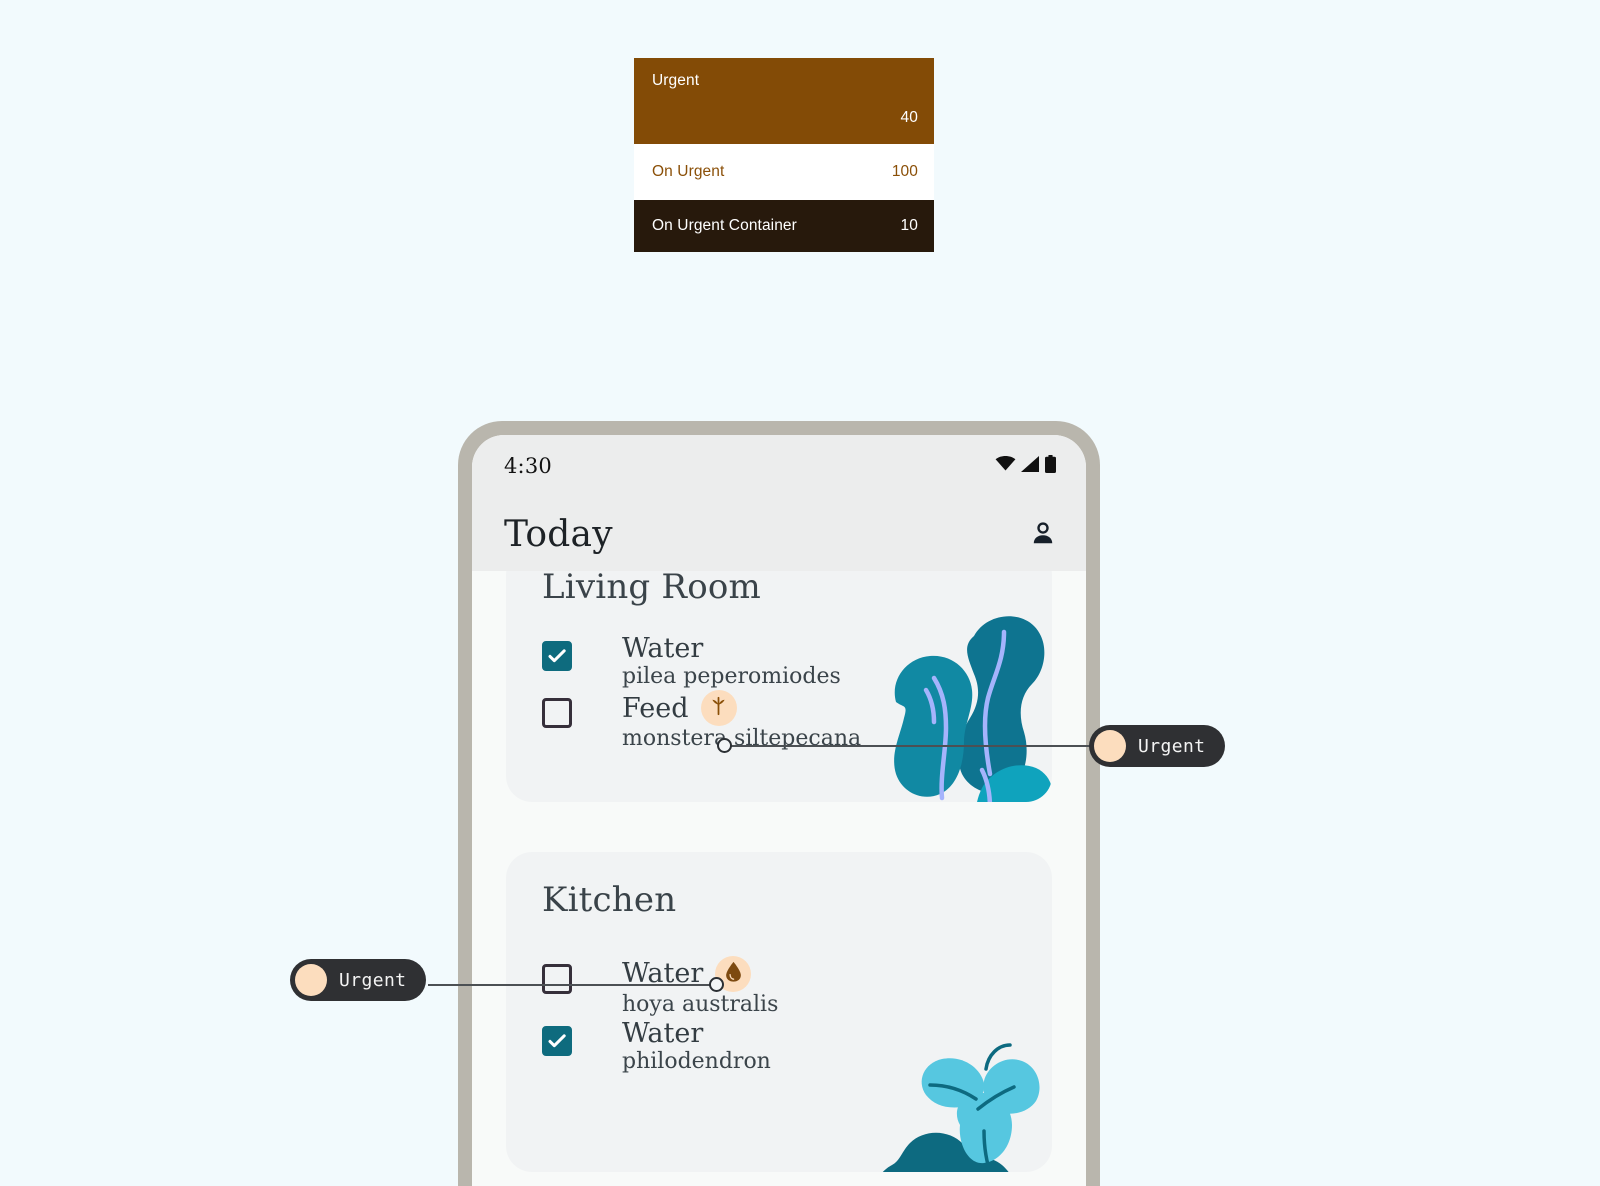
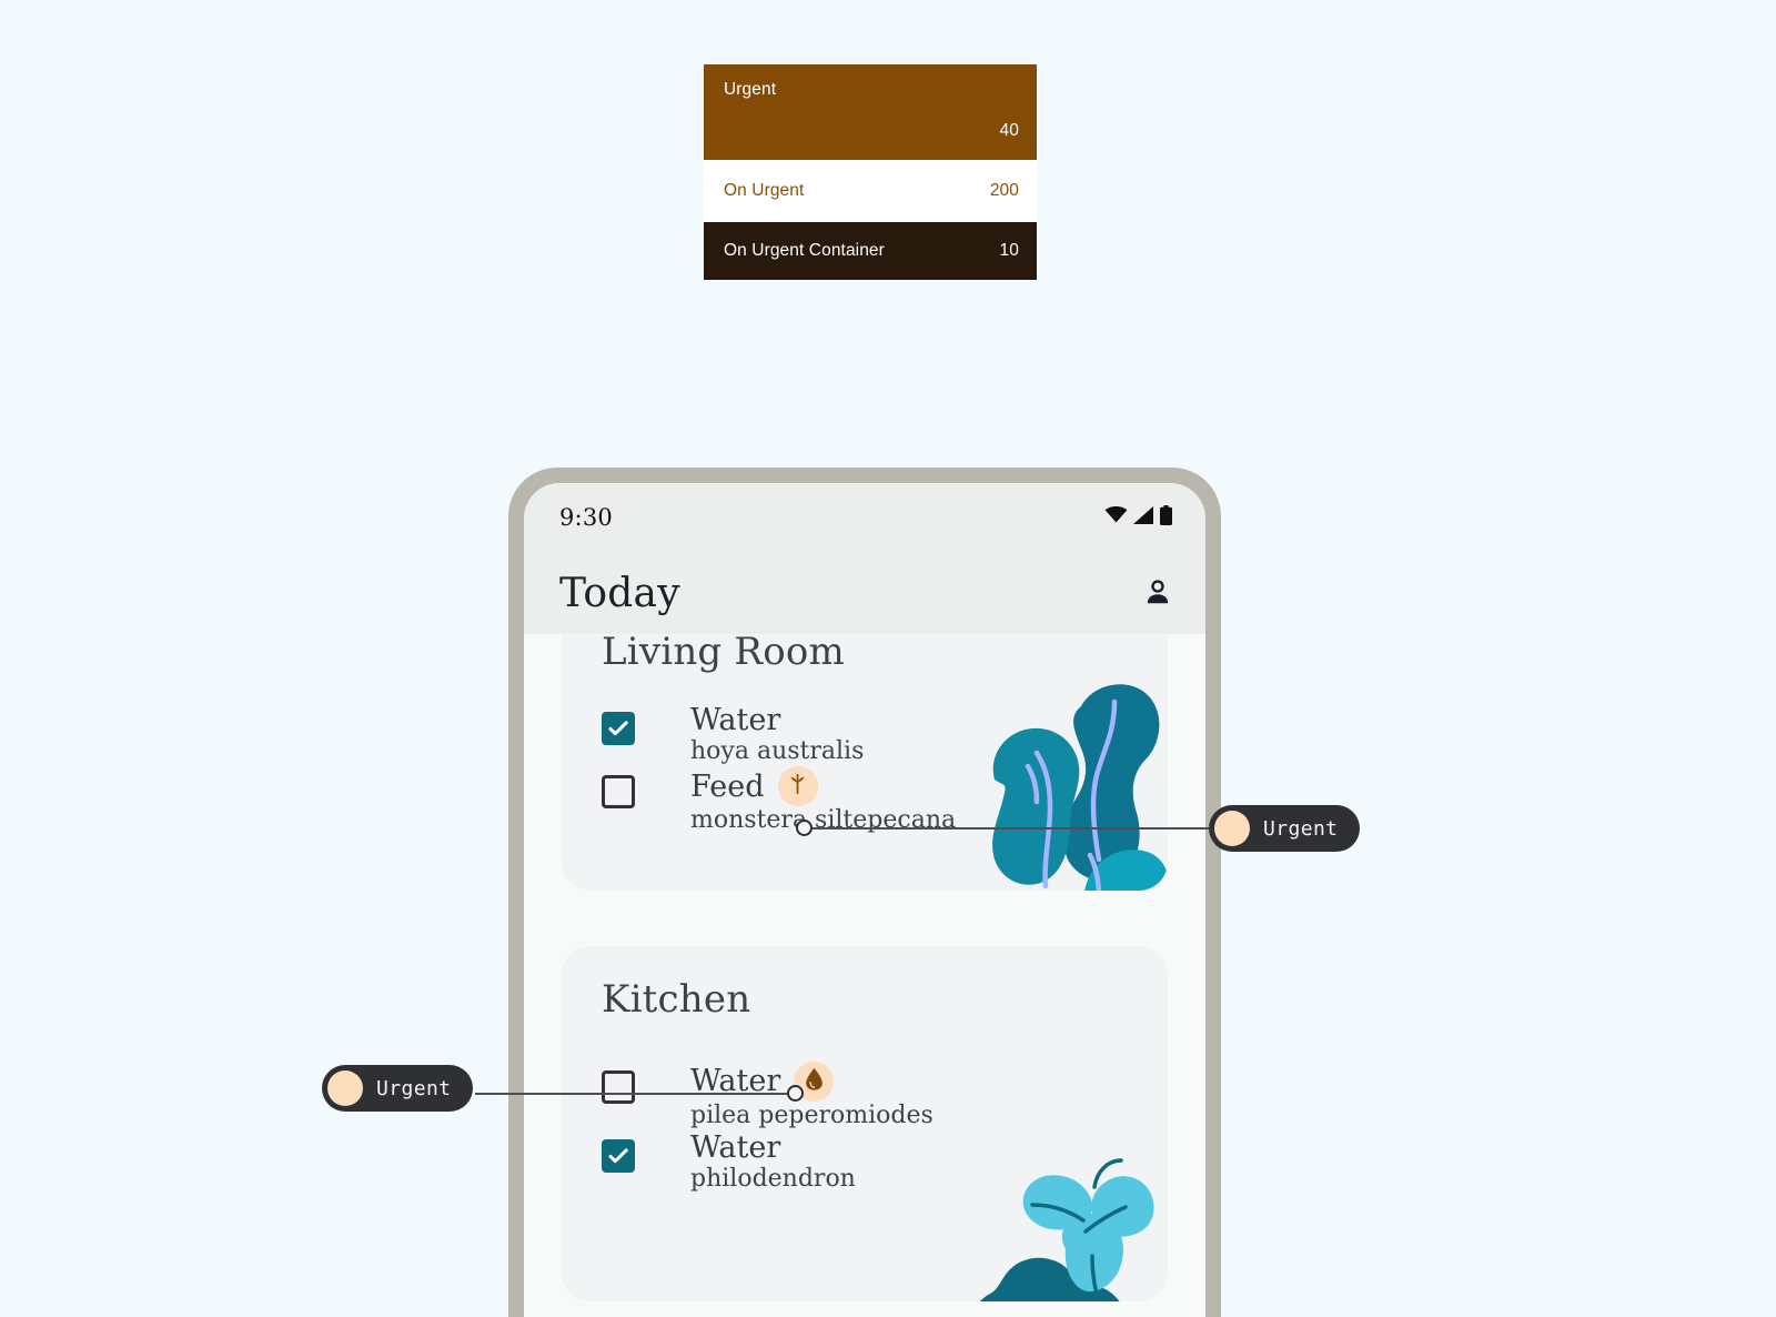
  Urgent
  40
  On Urgent
- 100
+ 200
  On Urgent Container
  10
- 4:30
+ 9:30
  Today
  Living Room
  Water
- pilea peperomiodes
+ hoya australis
  Feed
  monster siltepecana
  Kitchen
  Water
- hoya australis
+ pilea peperomiodes
  Water
  philodendron
  Urgent
  Urgent
